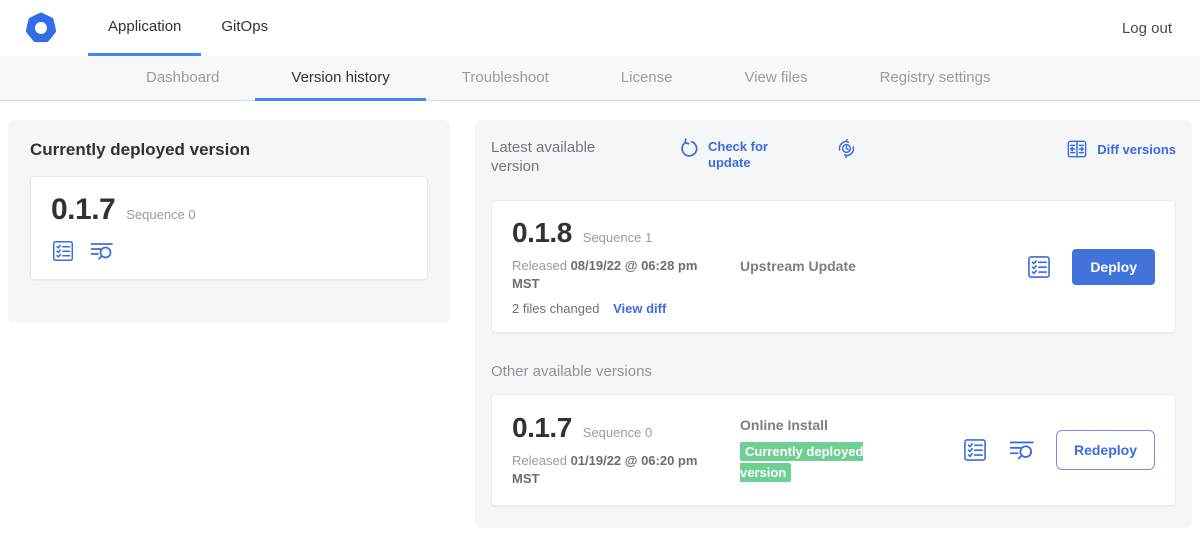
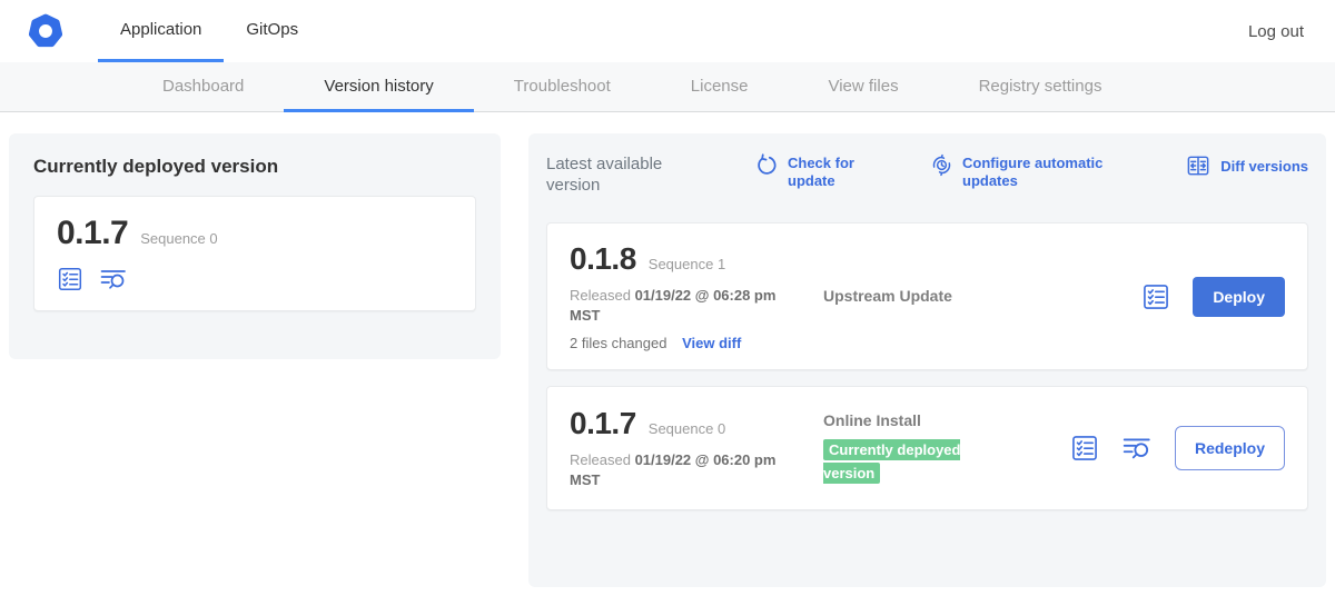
  Application
  GitOps
  Log out
  Dashboard
  Version history
  Troubleshoot
  License
  View files
  Registry settings
  Currently deployed version
  0.1.7
  Sequence 0
  Latest available version
  Check for update
+ Configure automatic updates
  Diff versions
  0.1.8
  Sequence 1
- Released 08/19/22 @ 06:28 pm MST
+ Released 01/19/22 @ 06:28 pm MST
  2 files changed View diff
  Upstream Update
  Deploy
- Other available versions
  0.1.7
  Sequence 0
  Released 01/19/22 @ 06:20 pm MST
  Online Install
  Currently deployed version
  Redeploy
